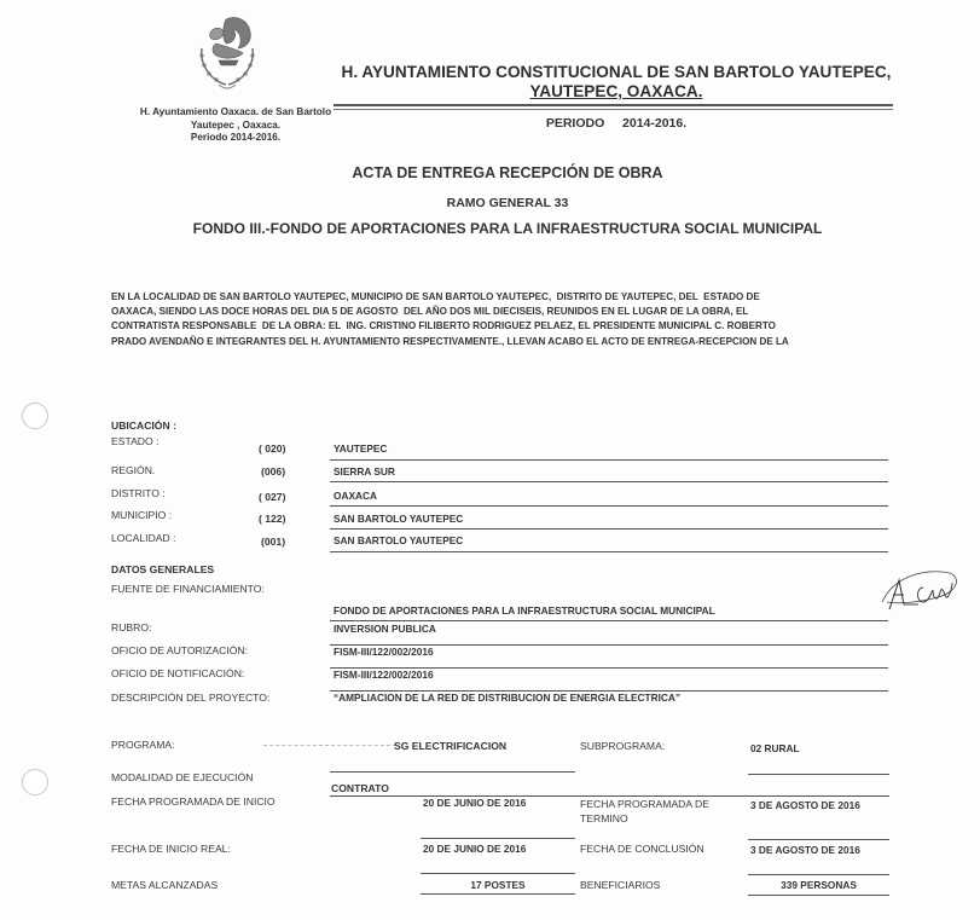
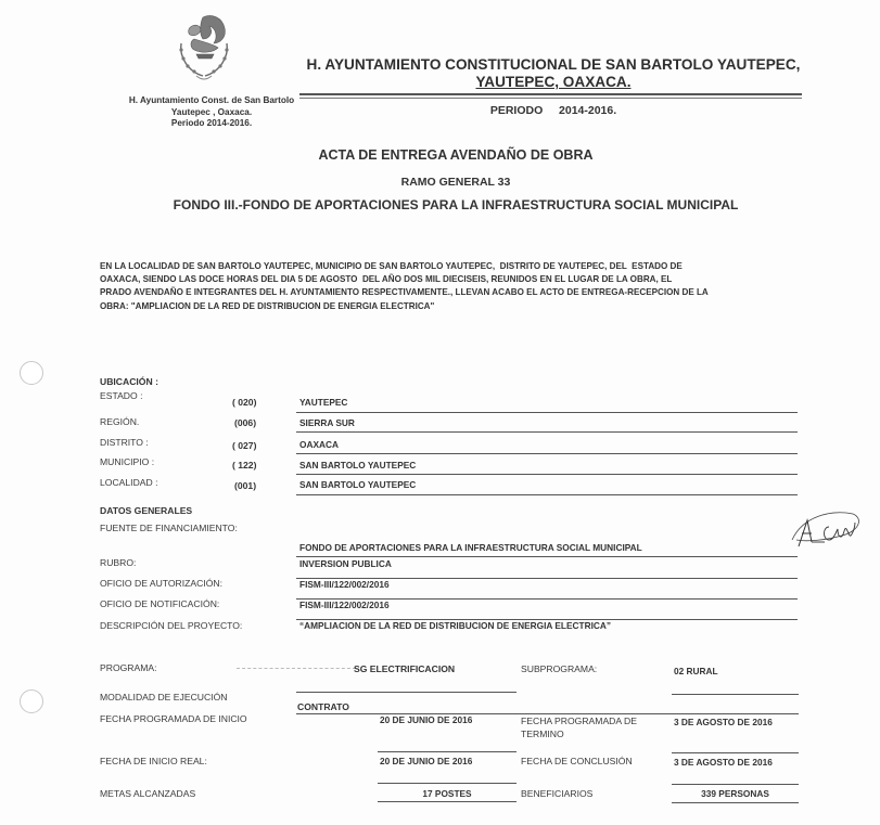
- H. Ayuntamiento Oaxaca. de San Bartolo
+ H. Ayuntamiento Const. de San Bartolo
  Yautepec , Oaxaca.
  Periodo 2014-2016.
  H. AYUNTAMIENTO CONSTITUCIONAL DE SAN BARTOLO YAUTEPEC,
  YAUTEPEC, OAXACA.
  PERIODO 2014-2016.
- ACTA DE ENTREGA RECEPCIÓN DE OBRA
+ ACTA DE ENTREGA AVENDAÑO DE OBRA
  RAMO GENERAL 33
  FONDO III.-FONDO DE APORTACIONES PARA LA INFRAESTRUCTURA SOCIAL MUNICIPAL
  EN LA LOCALIDAD DE SAN BARTOLO YAUTEPEC, MUNICIPIO DE SAN BARTOLO YAUTEPEC, DISTRITO DE YAUTEPEC, DEL ESTADO DE
  OAXACA, SIENDO LAS DOCE HORAS DEL DIA 5 DE AGOSTO DEL AÑO DOS MIL DIECISEIS, REUNIDOS EN EL LUGAR DE LA OBRA, EL
- CONTRATISTA RESPONSABLE DE LA OBRA: EL ING. CRISTINO FILIBERTO RODRIGUEZ PELAEZ, EL PRESIDENTE MUNICIPAL C. ROBERTO
  PRADO AVENDAÑO E INTEGRANTES DEL H. AYUNTAMIENTO RESPECTIVAMENTE., LLEVAN ACABO EL ACTO DE ENTREGA-RECEPCION DE LA
+ OBRA: "AMPLIACION DE LA RED DE DISTRIBUCION DE ENERGIA ELECTRICA"
  UBICACIÓN :
  ESTADO :
  ( 020)
  YAUTEPEC
  REGIÓN.
  (006)
  SIERRA SUR
  DISTRITO :
  ( 027)
  OAXACA
  MUNICIPIO :
  ( 122)
  SAN BARTOLO YAUTEPEC
  LOCALIDAD :
  (001)
  SAN BARTOLO YAUTEPEC
  DATOS GENERALES
  FUENTE DE FINANCIAMIENTO:
  FONDO DE APORTACIONES PARA LA INFRAESTRUCTURA SOCIAL MUNICIPAL
  RUBRO:
  INVERSION PUBLICA
  OFICIO DE AUTORIZACIÓN:
  FISM-III/122/002/2016
  OFICIO DE NOTIFICACIÓN:
  FISM-III/122/002/2016
  DESCRIPCIÓN DEL PROYECTO:
  “AMPLIACION DE LA RED DE DISTRIBUCION DE ENERGIA ELECTRICA”
  PROGRAMA:
  SG ELECTRIFICACION
  SUBPROGRAMA:
  02 RURAL
  MODALIDAD DE EJECUCIÓN
  CONTRATO
  FECHA PROGRAMADA DE INICIO
  20 DE JUNIO DE 2016
  FECHA PROGRAMADA DE
  TERMINO
  3 DE AGOSTO DE 2016
  FECHA DE INICIO REAL:
  20 DE JUNIO DE 2016
  FECHA DE CONCLUSIÓN
  3 DE AGOSTO DE 2016
  METAS ALCANZADAS
  17 POSTES
  BENEFICIARIOS
  339 PERSONAS
